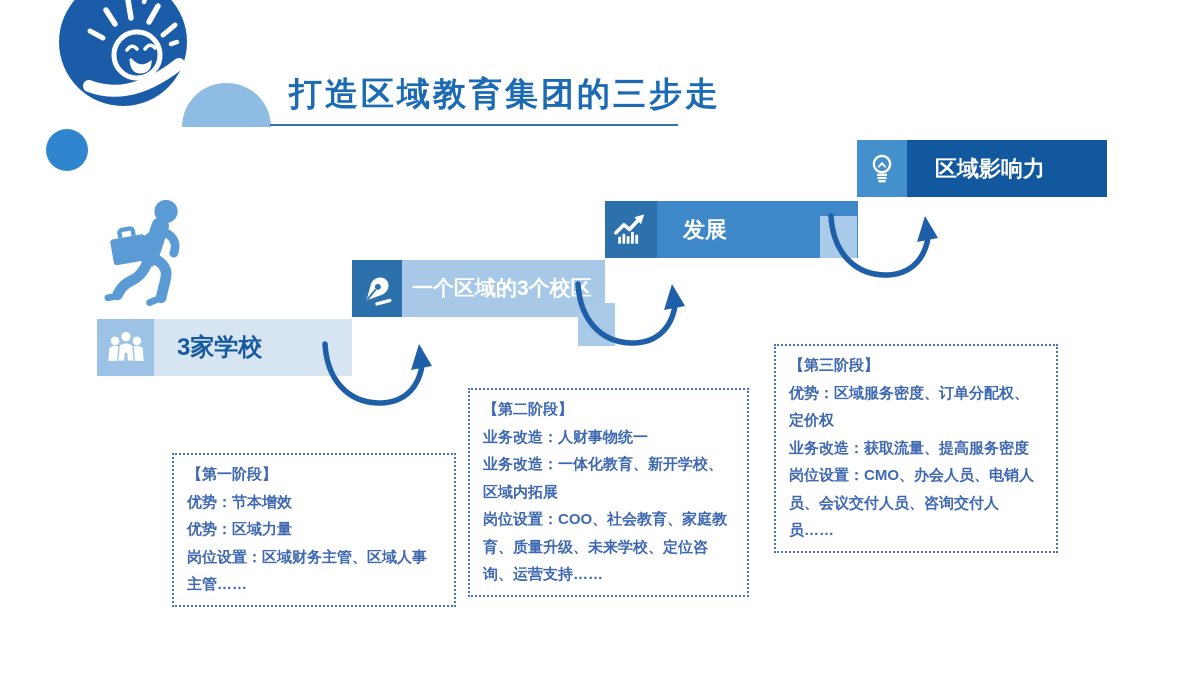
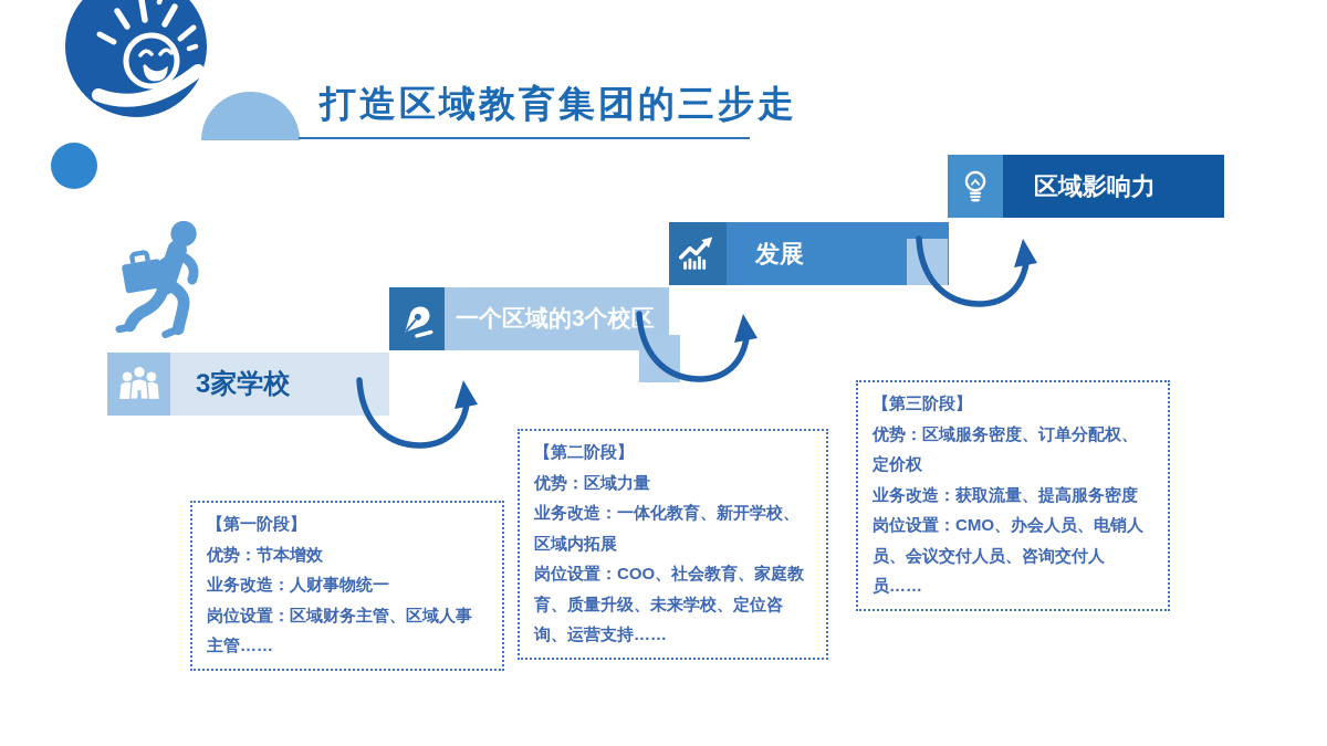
  打造区域教育集团的三步走
  3家学校
  一个区域的3个校区
  发展
  区域影响力
  【第一阶段】
  优势：节本增效
- 优势：区域力量
+ 业务改造：人财事物统一
  岗位设置：区域财务主管、区域人事主管……
  【第二阶段】
- 业务改造：人财事物统一
+ 优势：区域力量
  业务改造：一体化教育、新开学校、区域内拓展
  岗位设置：COO、社会教育、家庭教育、质量升级、未来学校、定位咨询、运营支持……
  【第三阶段】
  优势：区域服务密度、订单分配权、定价权
  业务改造：获取流量、提高服务密度
  岗位设置：CMO、办会人员、电销人员、会议交付人员、咨询交付人员……
